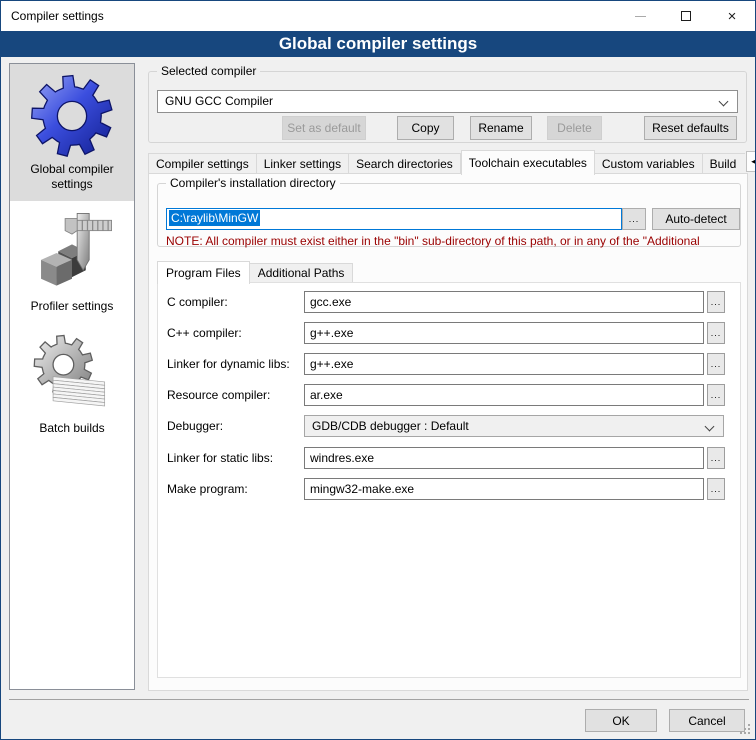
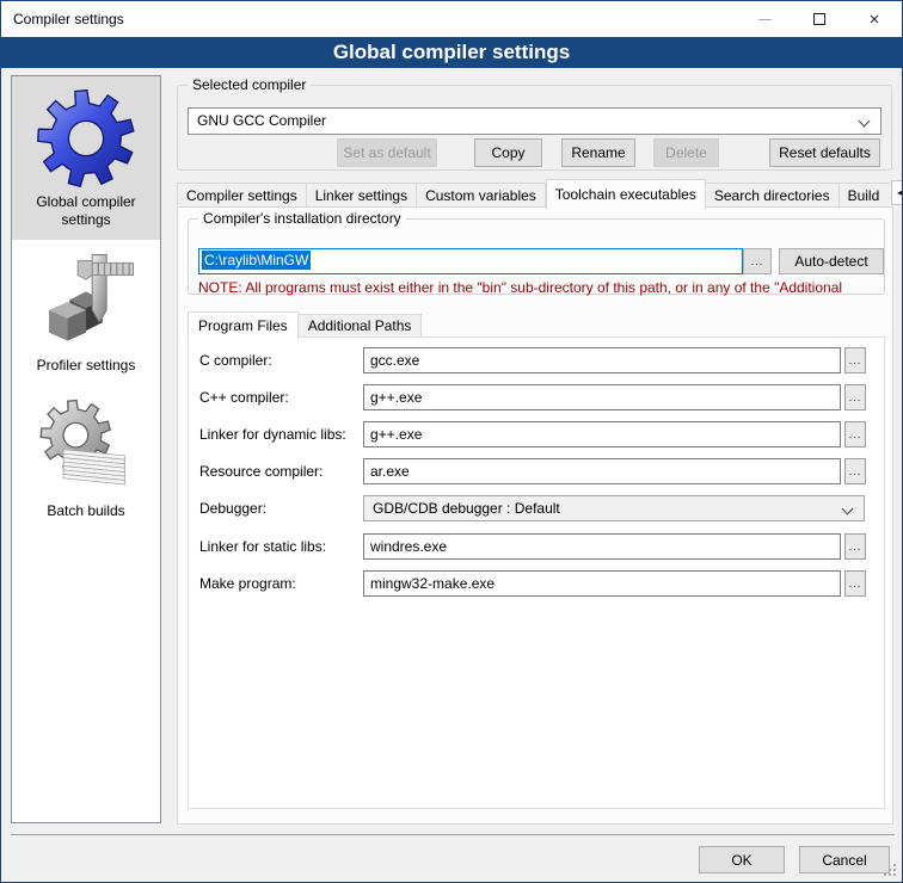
  Compiler settings
  ×
  Global compiler settings
  Global compiler settings
  Profiler settings
  Batch builds
  Selected compiler
  GNU GCC Compiler
  Set as default
  Copy
  Rename
  Delete
  Reset defaults
  Compiler settings
  Linker settings
- Search directories
+ Custom variables
  Toolchain executables
- Custom variables
+ Search directories
  Build
  ◄
  Compiler's installation directory
  C:\raylib\MinGW
  ...
  Auto-detect
- NOTE: All compiler must exist either in the "bin" sub-directory of this path, or in any of the "Additional
+ NOTE: All programs must exist either in the "bin" sub-directory of this path, or in any of the "Additional
  Program Files
  Additional Paths
  C compiler:
  gcc.exe
  ...
  C++ compiler:
  g++.exe
  ...
  Linker for dynamic libs:
  g++.exe
  ...
  Resource compiler:
  ar.exe
  ...
  Debugger:
  GDB/CDB debugger : Default
  Linker for static libs:
  windres.exe
  ...
  Make program:
  mingw32-make.exe
  ...
  OK
  Cancel
